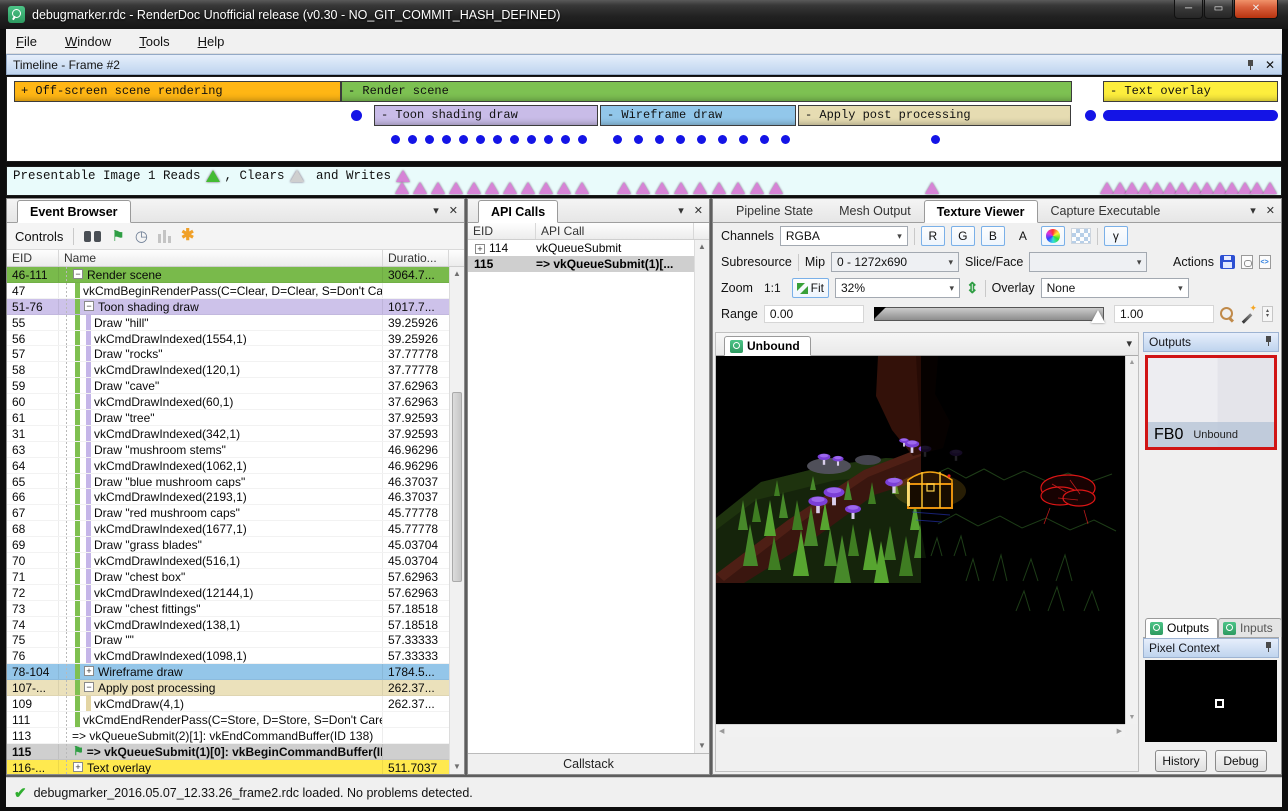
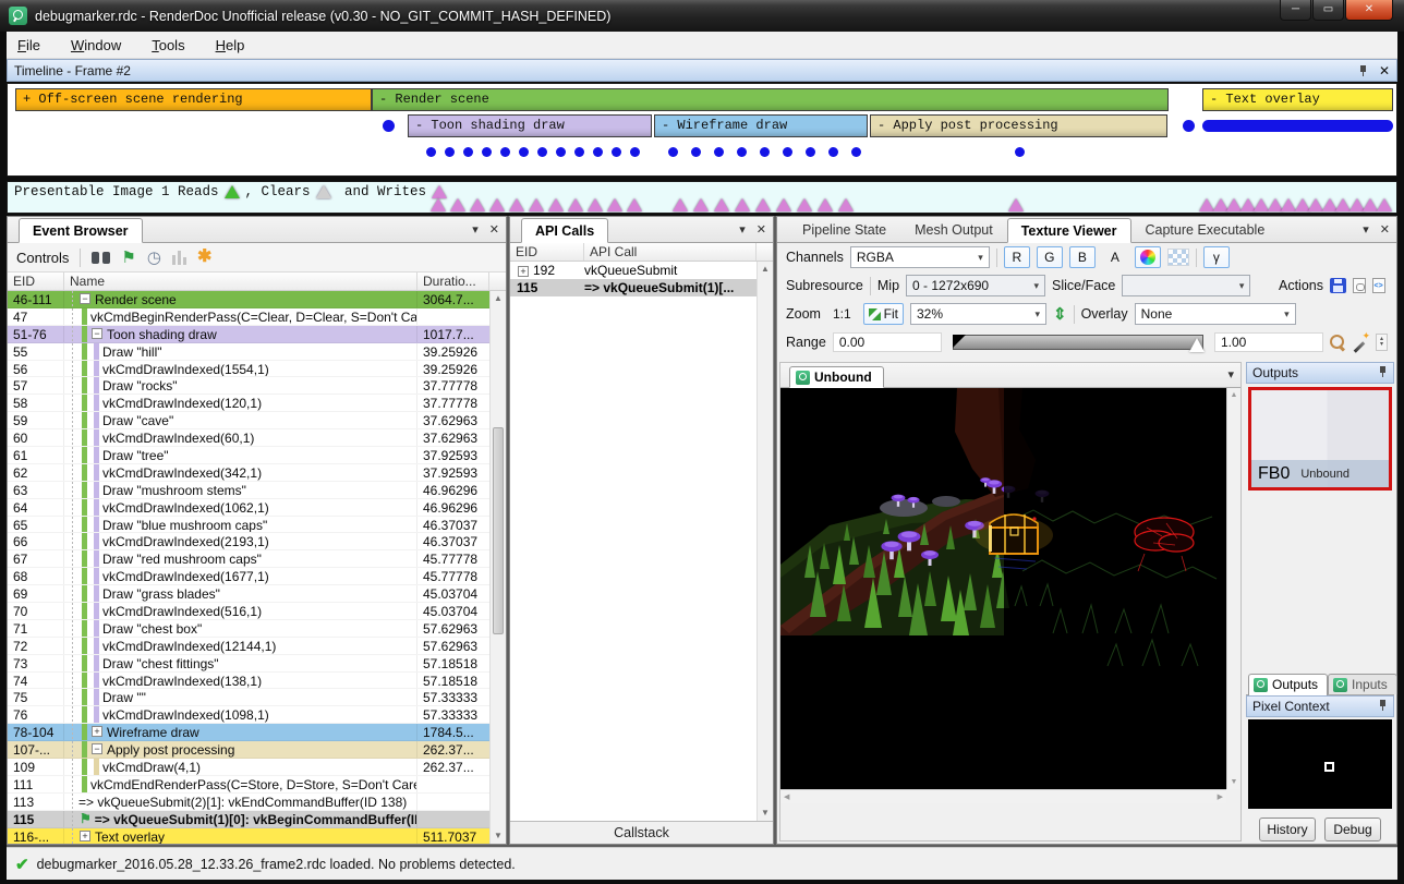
  debugmarker.rdc - RenderDoc Unofficial release (v0.30 - NO_GIT_COMMIT_HASH_DEFINED)
  ─
  ▭
  ✕
  File
  Window
  Tools
  Help
  Timeline - Frame #2
  ✕
  + Off-screen scene rendering
  - Render scene
  - Text overlay
  - Toon shading draw
  - Wireframe draw
  - Apply post processing
  Presentable Image 1 Reads
  , Clears
  and Writes
  Event Browser
  ▾
  ✕
  Controls
  ⚑
  ◷
  ✱
  EID
  Name
  Duratio...
  46-111
  −
  Render scene
  3064.7...
  47
  vkCmdBeginRenderPass(C=Clear, D=Clear, S=Don't Ca
  51-76
  −
  Toon shading draw
  1017.7...
  55
  Draw "hill"
  39.25926
  56
  vkCmdDrawIndexed(1554,1)
  39.25926
  57
  Draw "rocks"
  37.77778
  58
  vkCmdDrawIndexed(120,1)
  37.77778
  59
  Draw "cave"
  37.62963
  60
  vkCmdDrawIndexed(60,1)
  37.62963
  61
  Draw "tree"
  37.92593
- 31
+ 62
  vkCmdDrawIndexed(342,1)
  37.92593
  63
  Draw "mushroom stems"
  46.96296
  64
  vkCmdDrawIndexed(1062,1)
  46.96296
  65
  Draw "blue mushroom caps"
  46.37037
  66
  vkCmdDrawIndexed(2193,1)
  46.37037
  67
  Draw "red mushroom caps"
  45.77778
  68
  vkCmdDrawIndexed(1677,1)
  45.77778
  69
  Draw "grass blades"
  45.03704
  70
  vkCmdDrawIndexed(516,1)
  45.03704
  71
  Draw "chest box"
  57.62963
  72
  vkCmdDrawIndexed(12144,1)
  57.62963
  73
  Draw "chest fittings"
  57.18518
  74
  vkCmdDrawIndexed(138,1)
  57.18518
  75
  Draw ""
  57.33333
  76
  vkCmdDrawIndexed(1098,1)
  57.33333
  78-104
  +
  Wireframe draw
  1784.5...
  107-...
  −
  Apply post processing
  262.37...
  109
  vkCmdDraw(4,1)
  262.37...
  111
  vkCmdEndRenderPass(C=Store, D=Store, S=Don't Car
  113
  => vkQueueSubmit(2)[1]: vkEndCommandBuffer(ID 138)
  115
  ⚑
  => vkQueueSubmit(1)[0]: vkBeginCommandBuffer(I
  116-...
  +
  Text overlay
  511.7037
  ▲
  ▼
  API Calls
  ▾
  ✕
  EID
  API Call
  +
- 114
+ 192
  vkQueueSubmit
  115
  => vkQueueSubmit(1)[...
  ▲
  ▼
  Callstack
  Pipeline State
  Mesh Output
  Texture Viewer
  Capture Executable
  ▾
  ✕
  Channels
  RGBA
  ▾
  R
  G
  B
  A
  γ
  Subresource
  Mip
  0 - 1272x690
  ▾
  Slice/Face
  ▾
  Actions
  Zoom
  1:1
  Fit
  32%
  ▾
  ⇕
  Overlay
  None
  ▾
  Range
  0.00
  1.00
  Unbound
  ▾
  Outputs
  FB0
  Unbound
  Outputs
  Inputs
  Pixel Context
  History
  Debug
  ✔
- debugmarker_2016.05.07_12.33.26_frame2.rdc loaded. No problems detected.
+ debugmarker_2016.05.28_12.33.26_frame2.rdc loaded. No problems detected.
